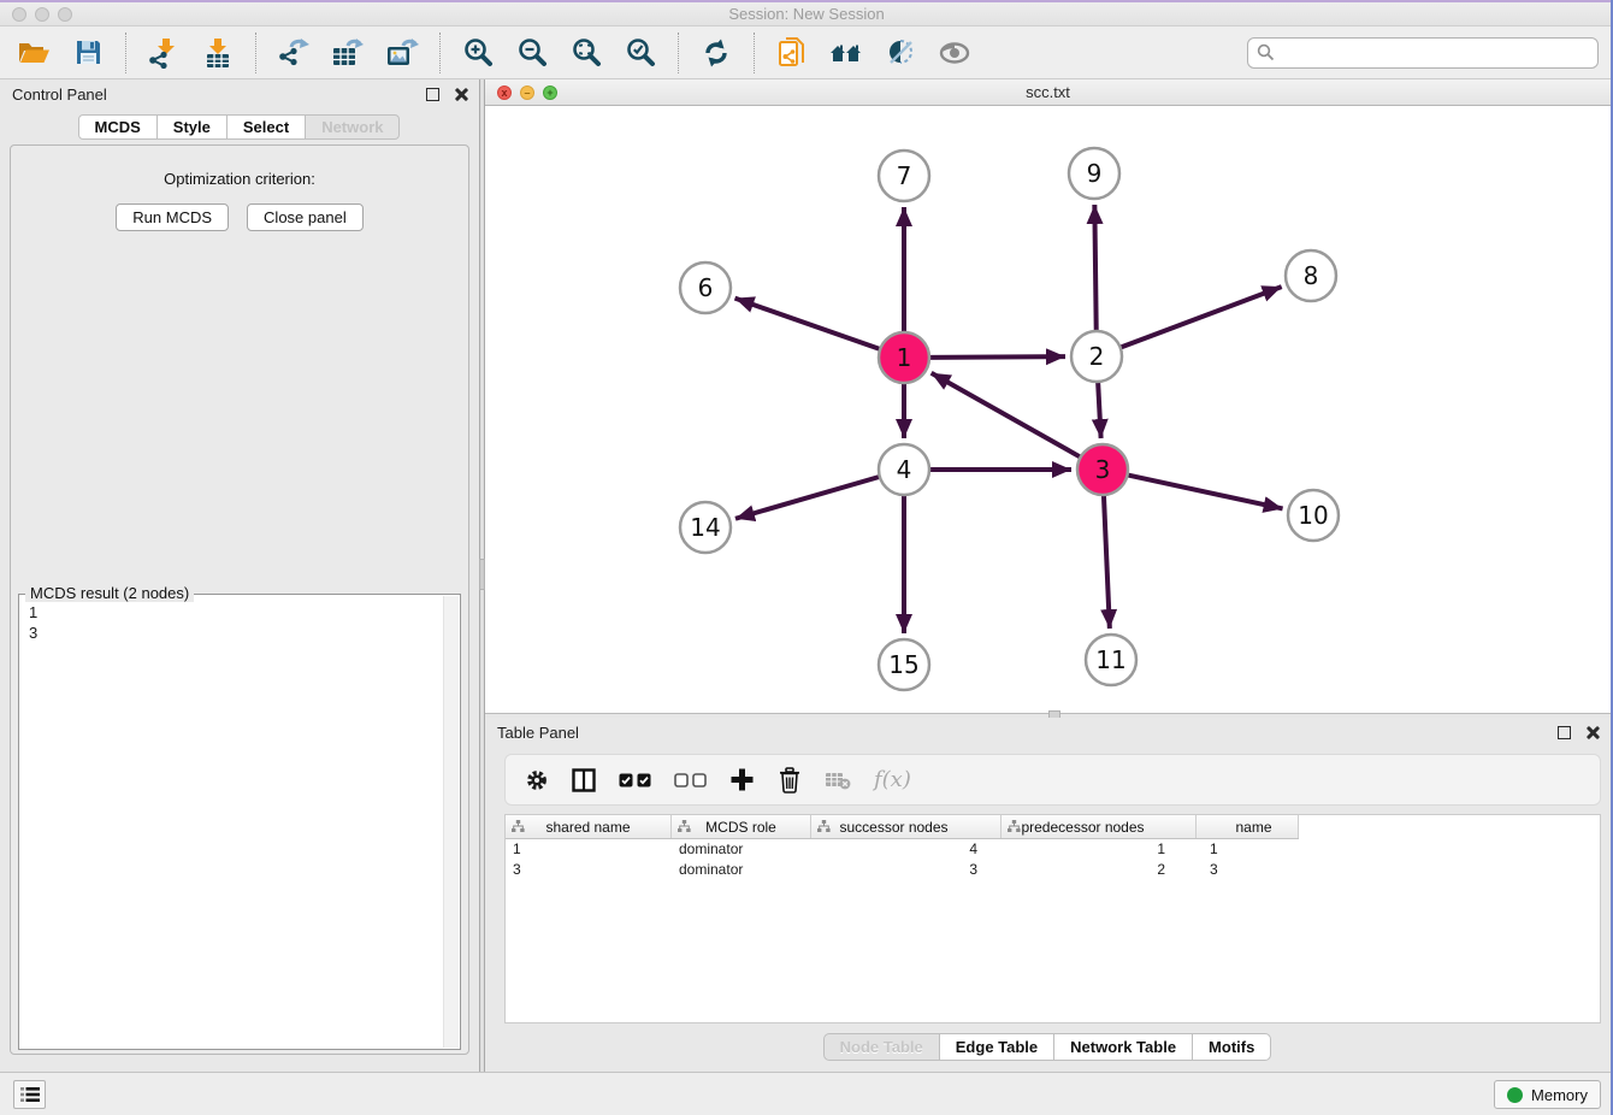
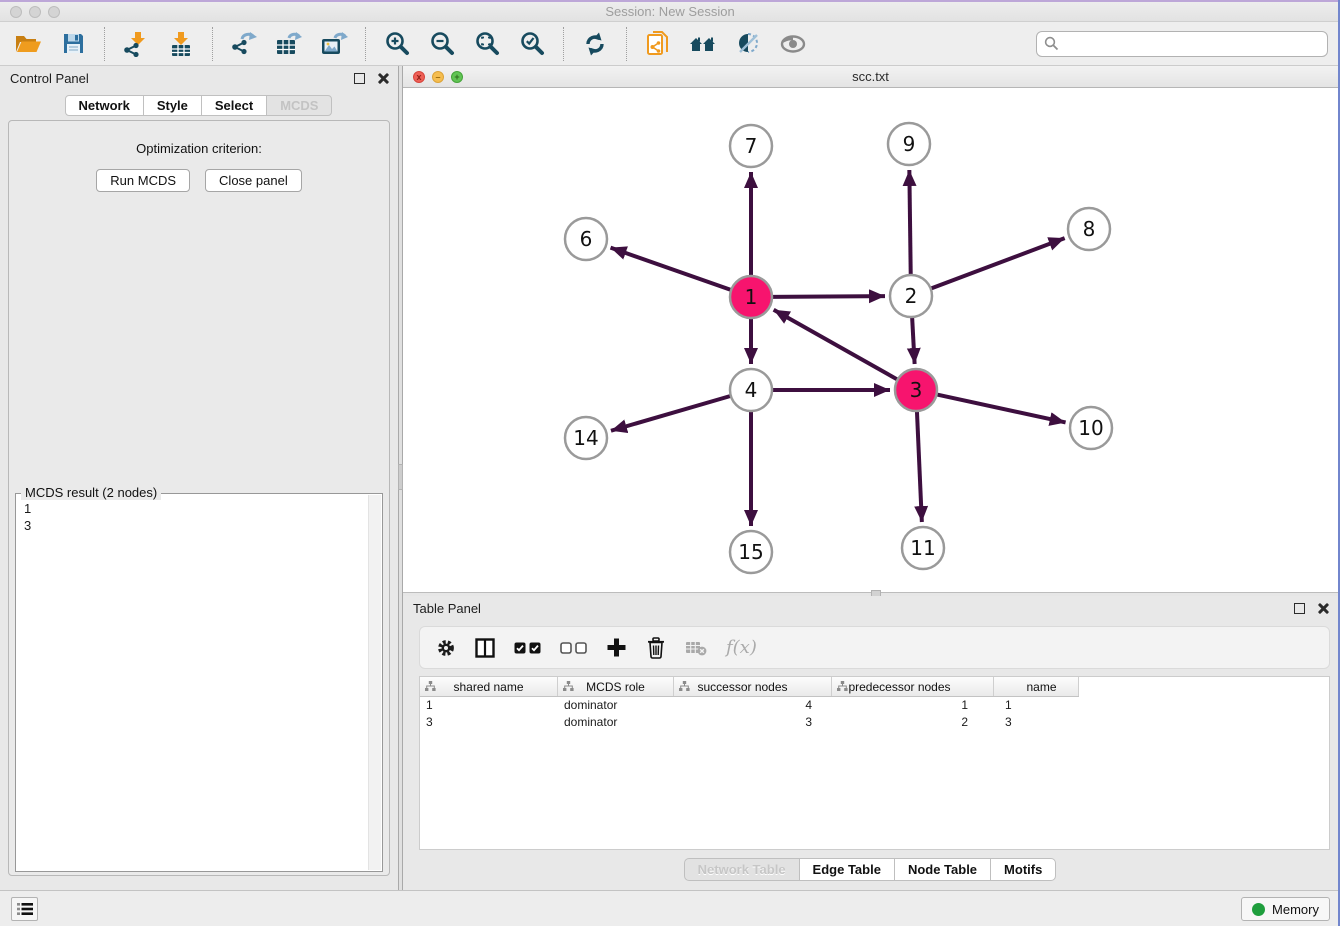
  Session: New Session
  Control Panel
- MCDS
+ Network
  Style
  Select
- Network
+ MCDS
  Optimization criterion:
  Run MCDS
  Close panel
  MCDS result (2 nodes)
  1 3
  x
  –
  +
  scc.txt
  7
  9
  6
  8
  1
  2
  4
  3
  14
  10
  15
  11
  Table Panel
  f(x)
  shared name
  MCDS role
  successor nodes
  predecessor nodes
  name
  1
  dominator
  4
  1
  1
  3
  dominator
  3
  2
  3
- Node Table
+ Network Table
  Edge Table
- Network Table
+ Node Table
  Motifs
  Memory
